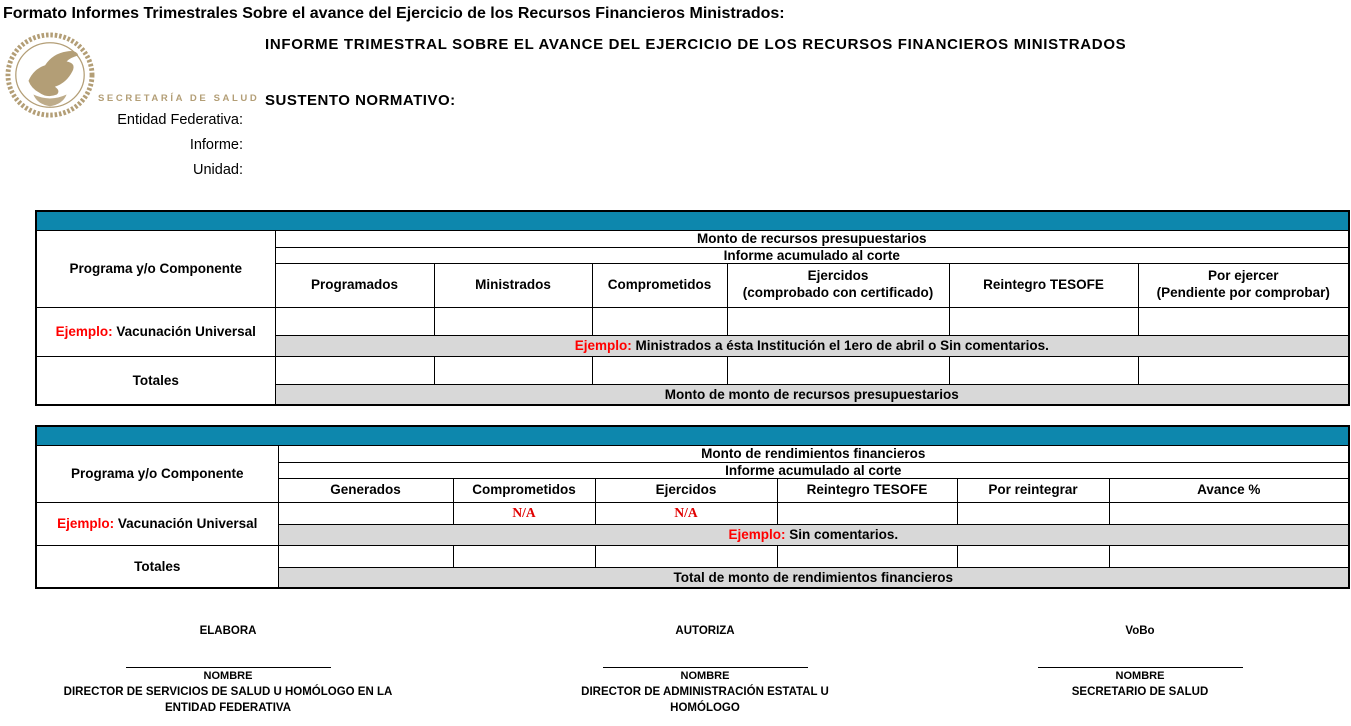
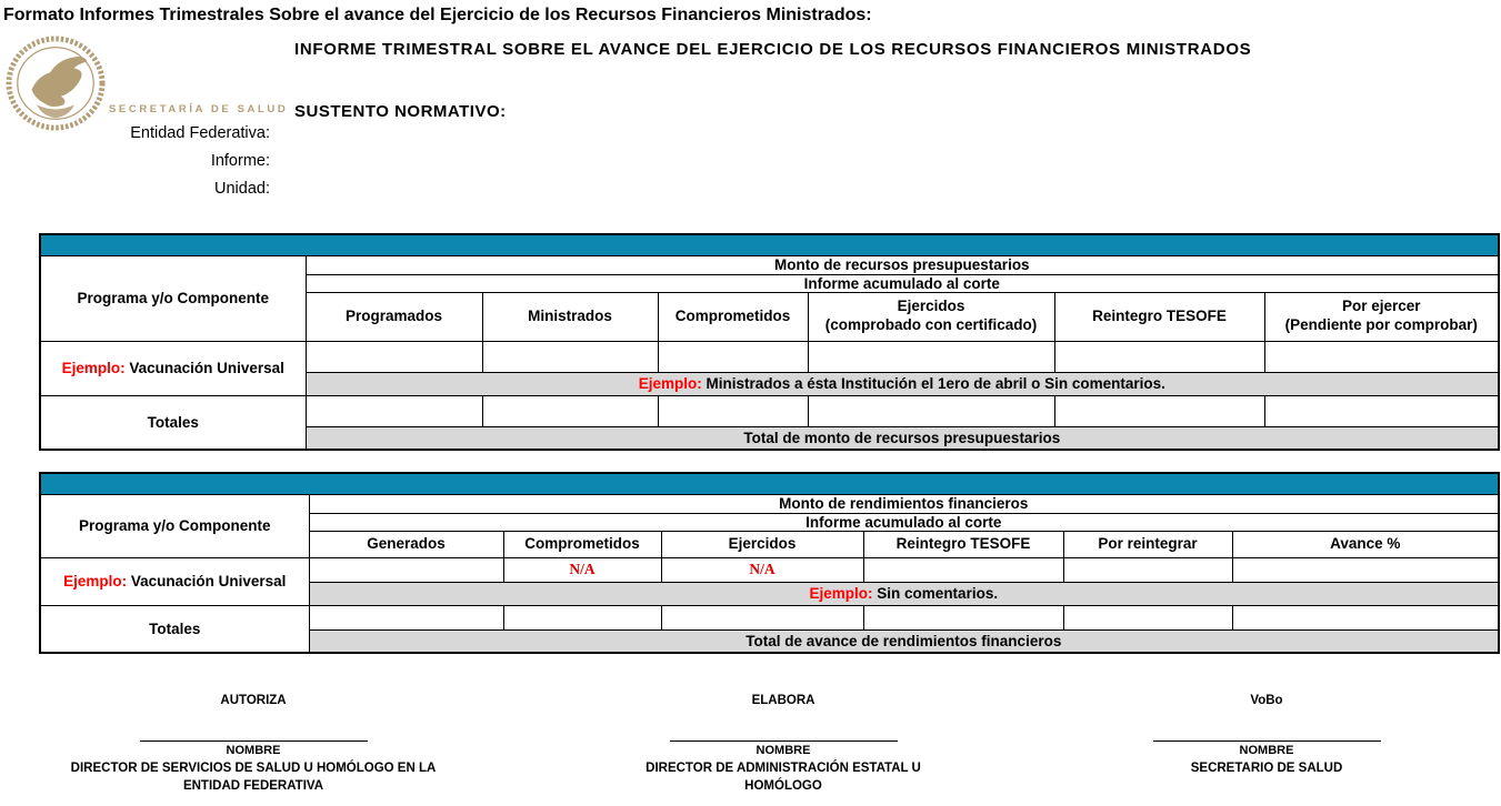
  Formato Informes Trimestrales Sobre el avance del Ejercicio de los Recursos Financieros Ministrados:
  SECRETARÍA DE SALUD
  INFORME TRIMESTRAL SOBRE EL AVANCE DEL EJERCICIO DE LOS RECURSOS FINANCIEROS MINISTRADOS
  SUSTENTO NORMATIVO:
  Entidad Federativa:
  Informe:
  Unidad:
  Programa y/o Componente	Monto de recursos presupuestarios
  Informe acumulado al corte
  Programados	Ministrados	Comprometidos	Ejercidos(comprobado con certificado)	Reintegro TESOFE	Por ejercer(Pendiente por comprobar)
  Ejemplo: Vacunación Universal
  Ejemplo: Ministrados a ésta Institución el 1ero de abril o Sin comentarios.
  Totales
- Monto de monto de recursos presupuestarios
+ Total de monto de recursos presupuestarios
  Programa y/o Componente	Monto de rendimientos financieros
  Informe acumulado al corte
  Generados	Comprometidos	Ejercidos	Reintegro TESOFE	Por reintegrar	Avance %
  Ejemplo: Vacunación Universal		N/A	N/A
  Ejemplo: Sin comentarios.
  Totales
- Total de monto de rendimientos financieros
+ Total de avance de rendimientos financieros
- ELABORA
+ AUTORIZA
  NOMBRE
  DIRECTOR DE SERVICIOS DE SALUD U HOMÓLOGO EN LA ENTIDAD FEDERATIVA
- AUTORIZA
+ ELABORA
  NOMBRE
  DIRECTOR DE ADMINISTRACIÓN ESTATAL U HOMÓLOGO
  VoBo
  NOMBRE
  SECRETARIO DE SALUD
